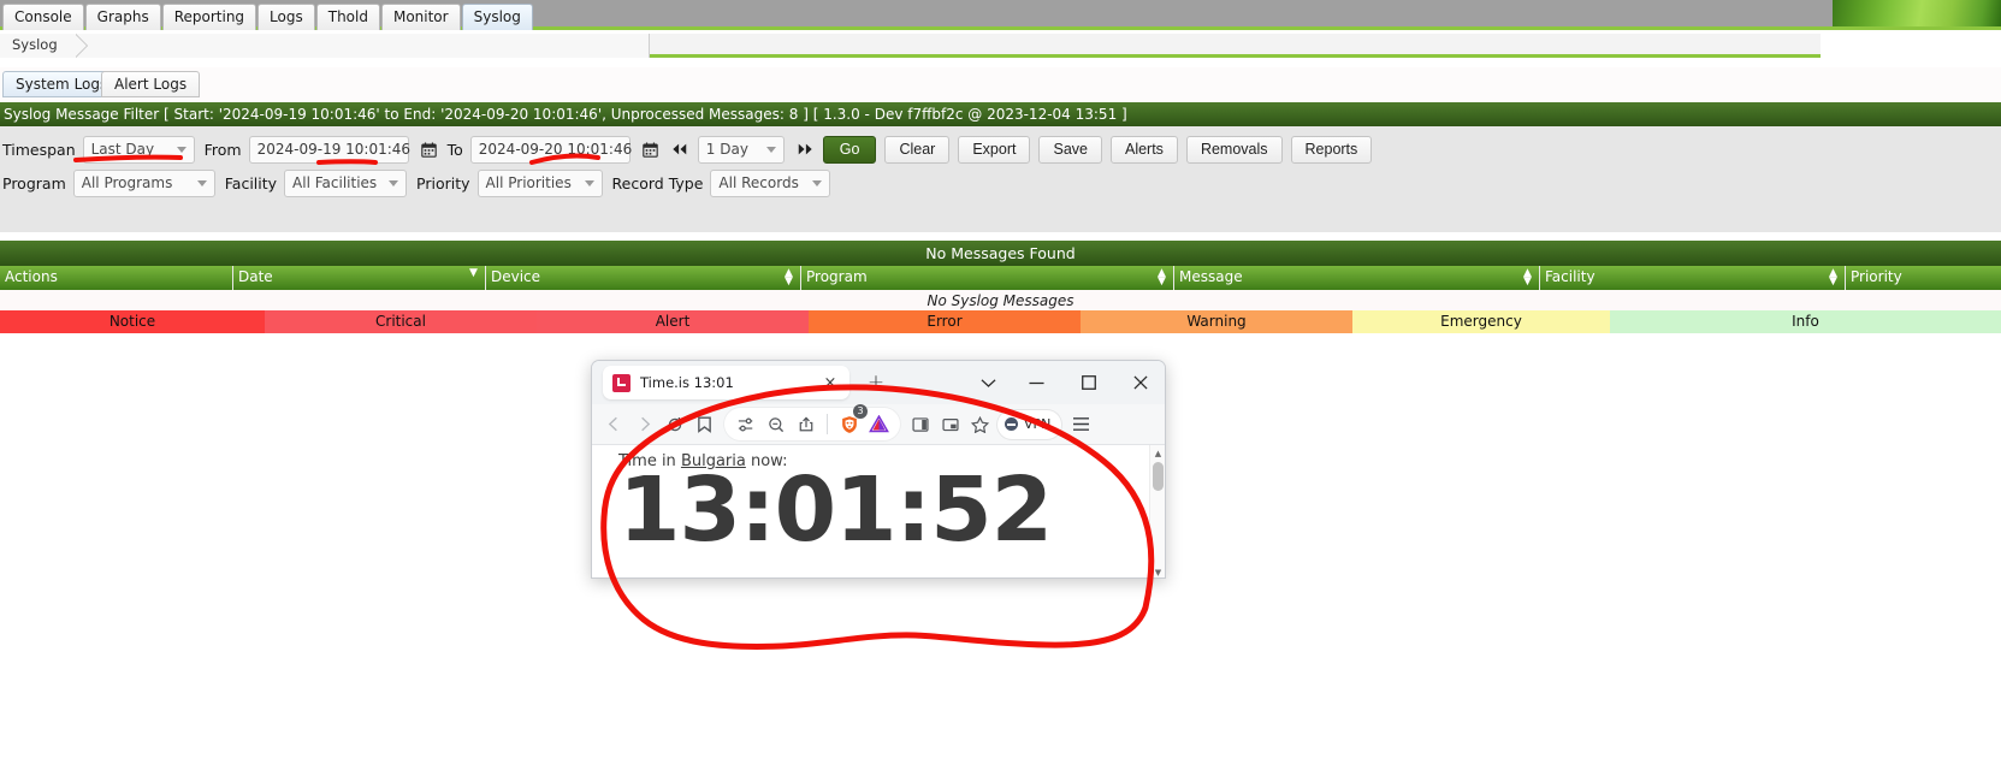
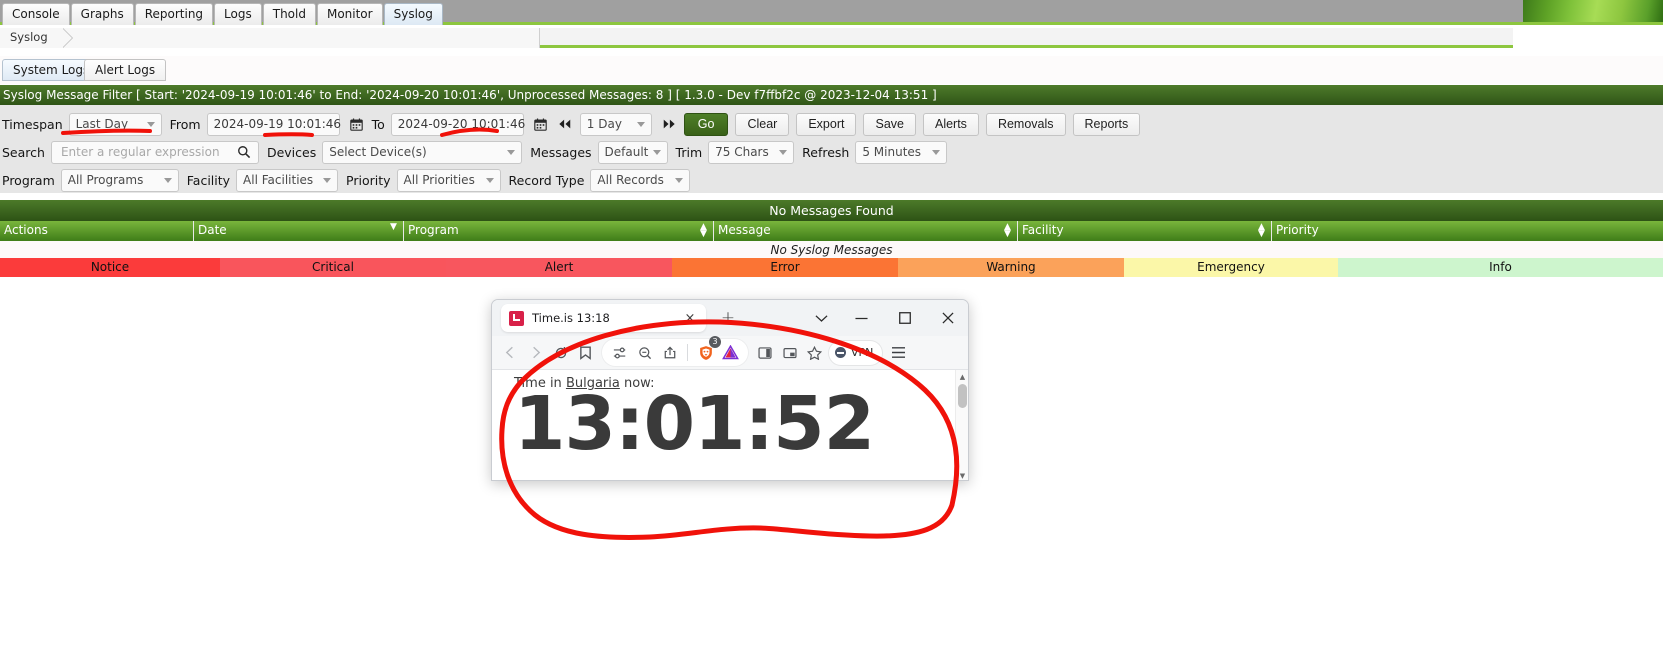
  Console
  Graphs
  Reporting
  Logs
  Thold
  Monitor
  Syslog
  Syslog
  System Log
  Alert Logs
  Syslog Message Filter [ Start: '2024-09-19 10:01:46' to End: '2024-09-20 10:01:46', Unprocessed Messages: 8 ] [ 1.3.0 - Dev f7ffbf2c @ 2023-12-04 13:51 ]
  Timespan
  Last Day
  From
  2024-09-19 10:01:46
  To
  2024-09-20 10:01:46
  1 Day
  Go
  Clear
  Export
  Save
  Alerts
  Removals
  Reports
+ Search
+ Enter a regular expression
+ Devices
+ Select Device(s)
+ Messages
+ Default
+ Trim
+ 75 Chars
+ Refresh
+ 5 Minutes
  Program
  All Programs
  Facility
  All Facilities
  Priority
  All Priorities
  Record Type
  All Records
  No Messages Found
  Actions
  Date
- Device
  Program
  Message
  Facility
  Priority
  No Syslog Messages
  Notice
  Critical
  Alert
  Error
  Warning
  Emergency
  Info
- Time.is 13:01
+ Time.is 13:18
  ×
  +
  3
  ime in Bulgaria now:
  13:01:52
  ▲
  ▼
